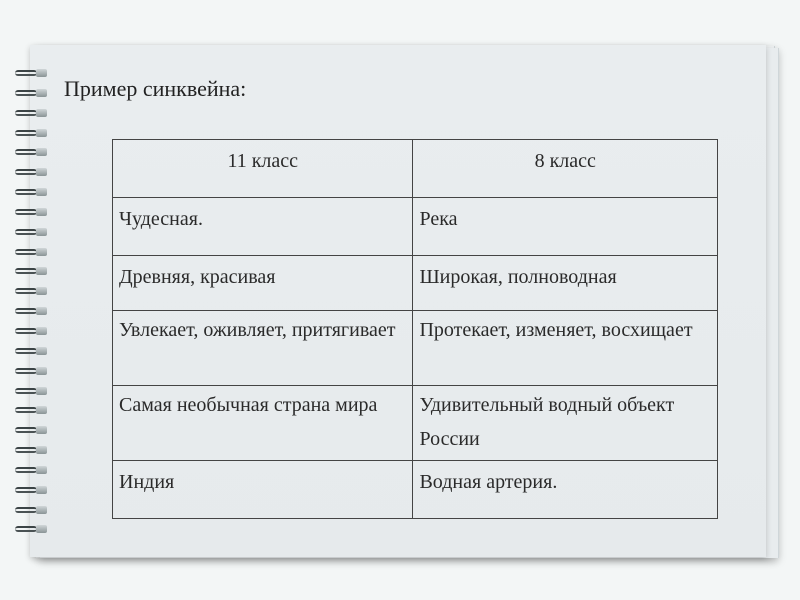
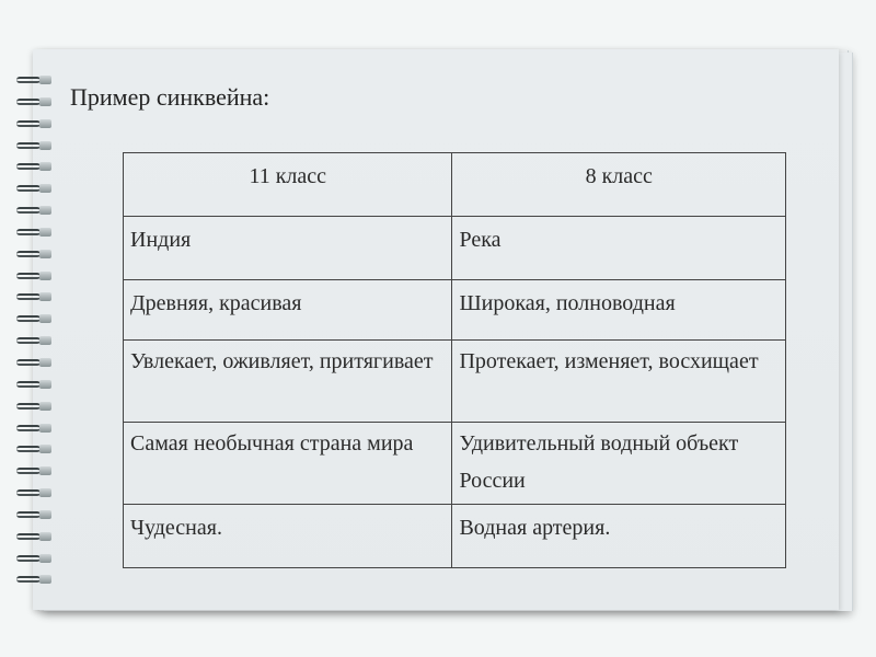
  Пример синквейна:
  11 класс	8 класс
- Чудесная.	Река
+ Индия	Река
  Древняя, красивая	Широкая, полноводная
  Увлекает, оживляет, притягивает	Протекает, изменяет, восхищает
  Самая необычная страна мира	Удивительный водный объект России
- Индия	Водная артерия.
+ Чудесная.	Водная артерия.
